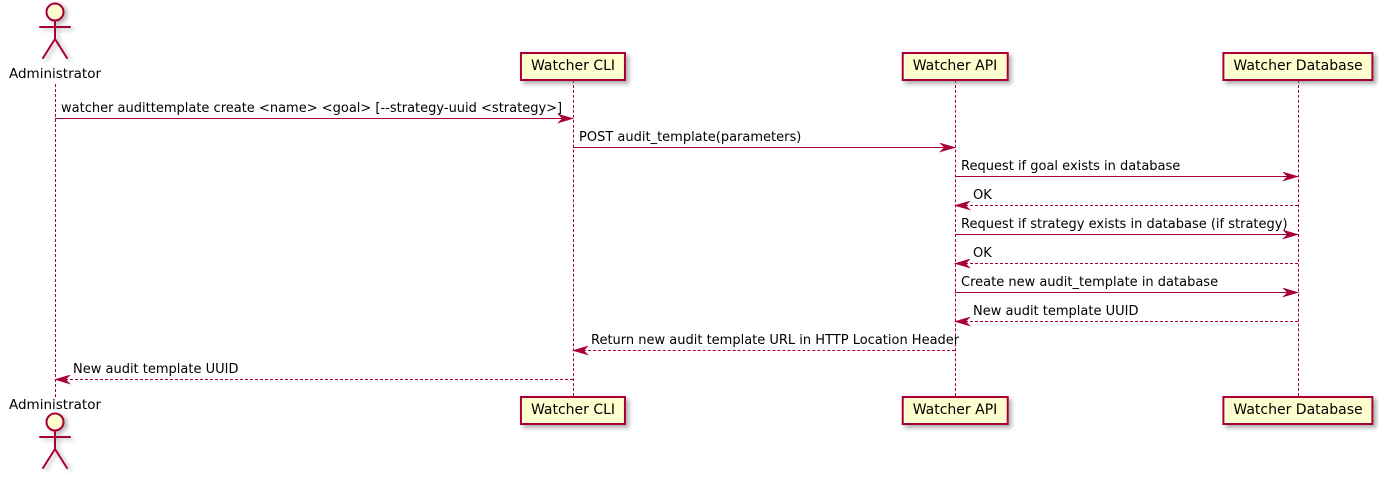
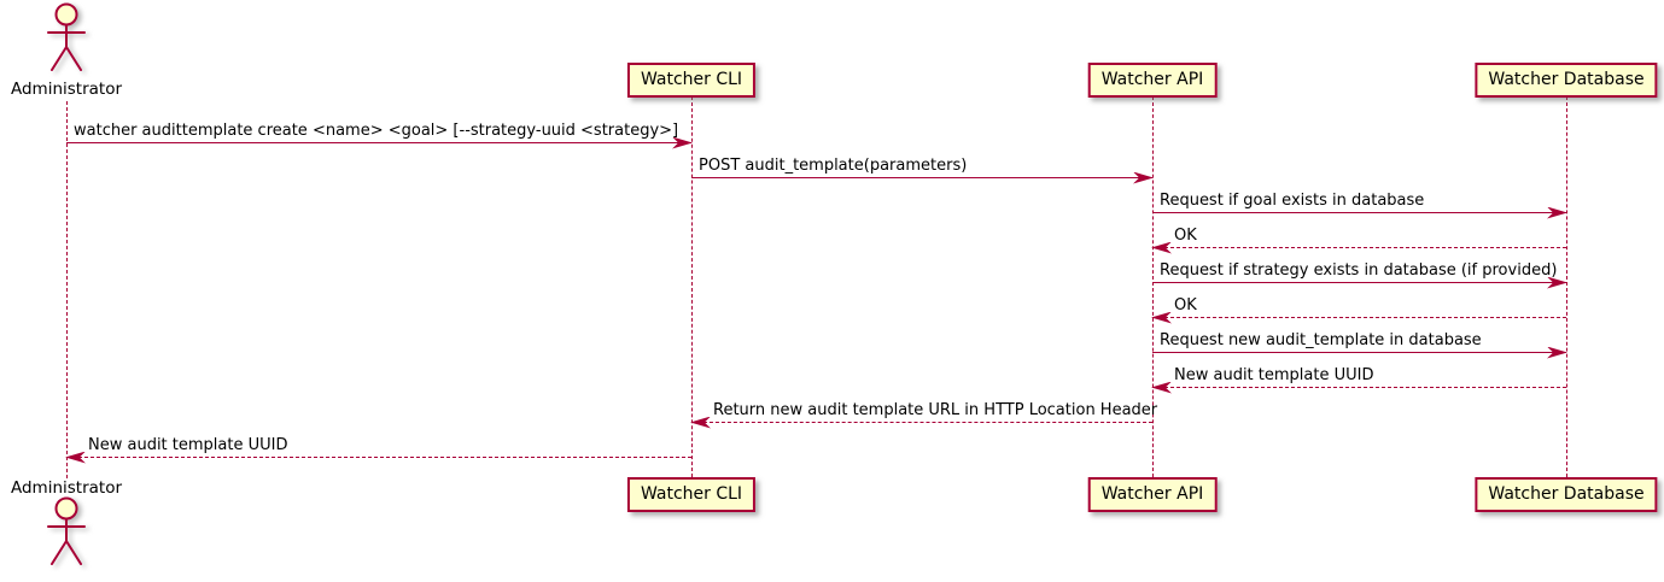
  Administrator
  Watcher CLI
  Watcher API
  Watcher Database
  watcher audittemplate create <name> <goal> [--strategy-uuid <strategy>]
  POST audit_template(parameters)
  Request if goal exists in database
  OK
- Request if strategy exists in database (if strategy)
+ Request if strategy exists in database (if provided)
  OK
- Create new audit_template in database
+ Request new audit_template in database
  New audit template UUID
  Return new audit template URL in HTTP Location Header
  New audit template UUID
  Watcher CLI
  Watcher API
  Watcher Database
  Administrator
